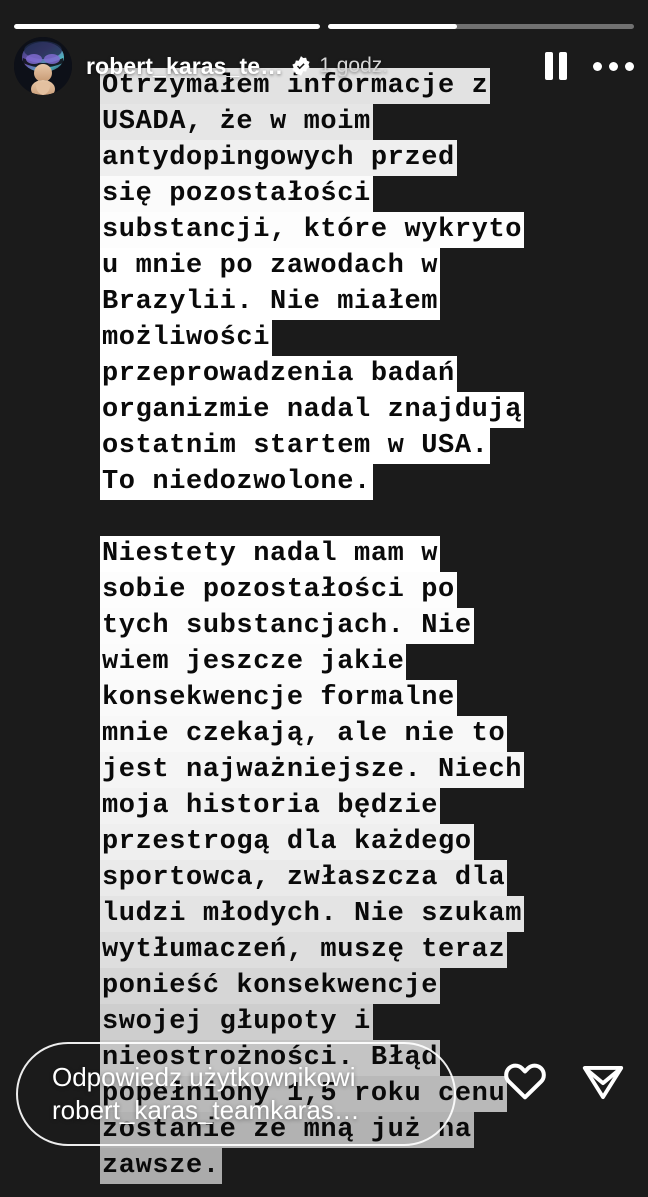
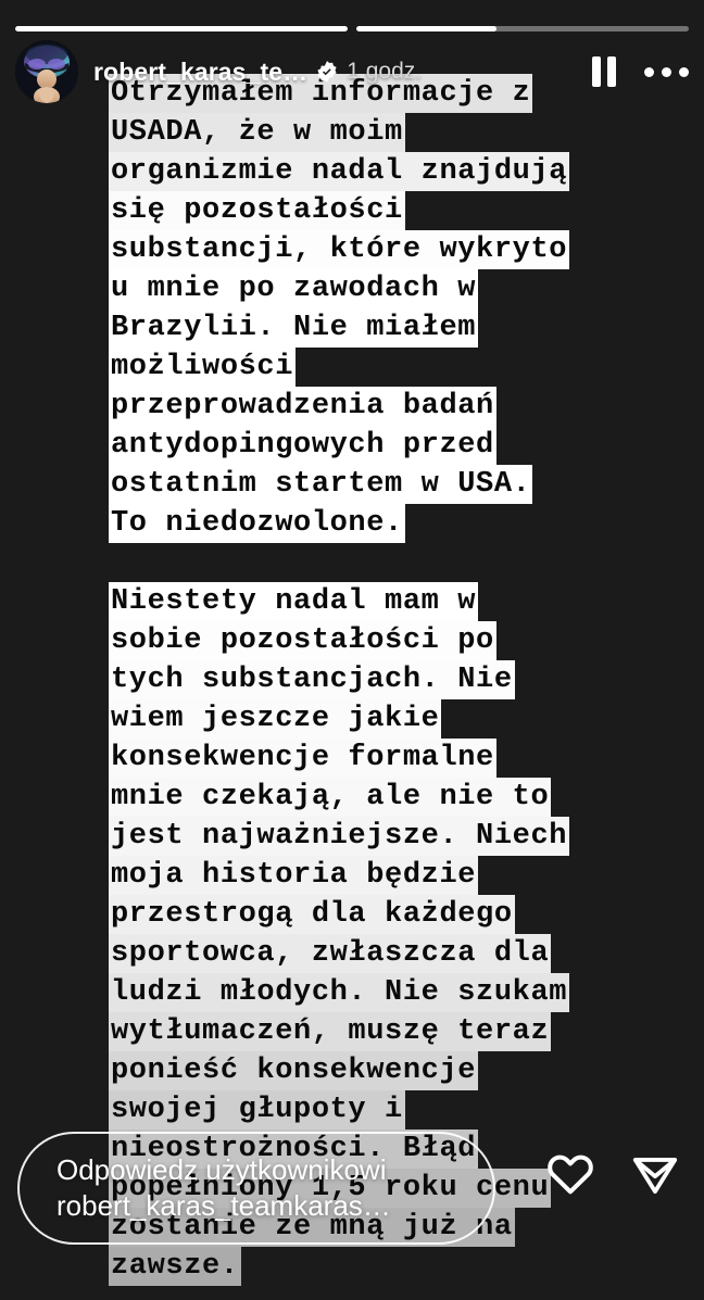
  robert_karas_te…
  1 godz.
  Otrzymałem informacje z
  USADA, że w moim
- antydopingowych przed
+ organizmie nadal znajdują
  się pozostałości
  substancji, które wykryto
  u mnie po zawodach w
  Brazylii. Nie miałem
  możliwości
  przeprowadzenia badań
- organizmie nadal znajdują
+ antydopingowych przed
  ostatnim startem w USA.
  To niedozwolone.
  Niestety nadal mam w
  sobie pozostałości po
  tych substancjach. Nie
  wiem jeszcze jakie
  konsekwencje formalne
  mnie czekają, ale nie to
  jest najważniejsze. Niech
  moja historia będzie
  przestrogą dla każdego
  sportowca, zwłaszcza dla
  ludzi młodych. Nie szukam
  wytłumaczeń, muszę teraz
  ponieść konsekwencje
  swojej głupoty i
  nieostrożności. Błąd
  popełniony 1,5 roku cenu
  zostanie ze mną już na
  zawsze.
  Odpowiedz użytkownikowi robert_karas_teamkaras…
